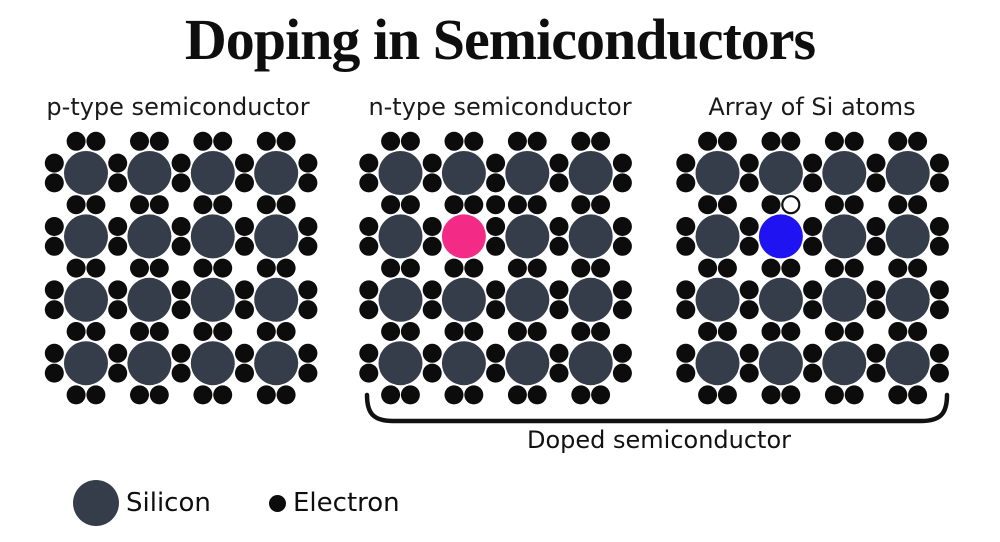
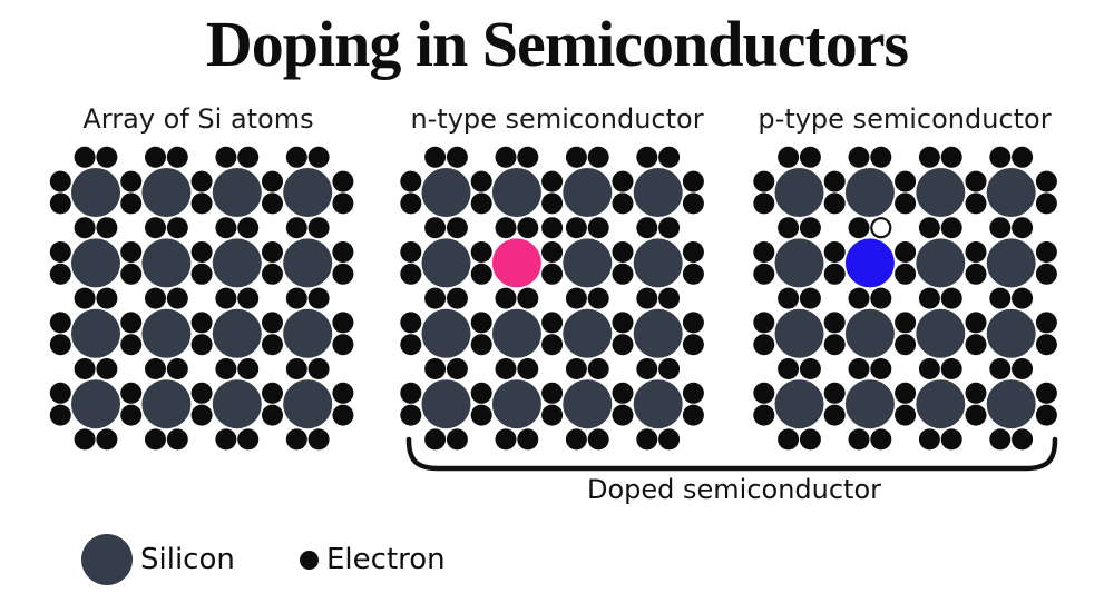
  Doping in Semiconductors
- p-type semiconductor
+ Array of Si atoms
  n-type semiconductor
- Array of Si atoms
+ p-type semiconductor
  Doped semiconductor
  Silicon
  Electron
